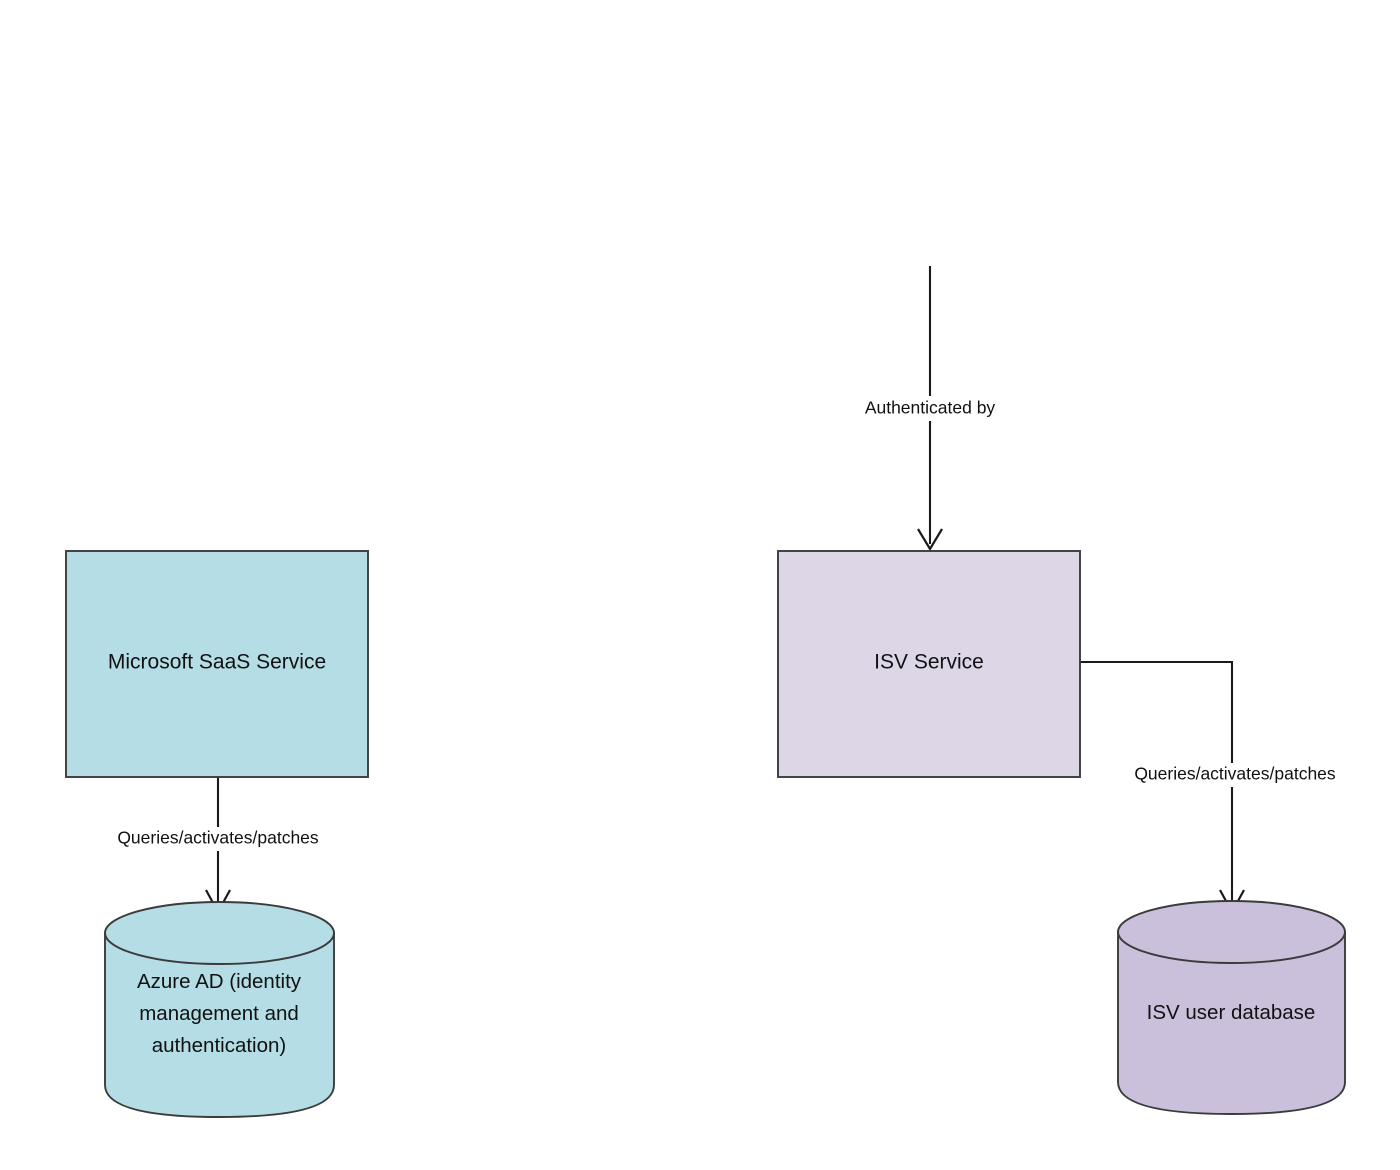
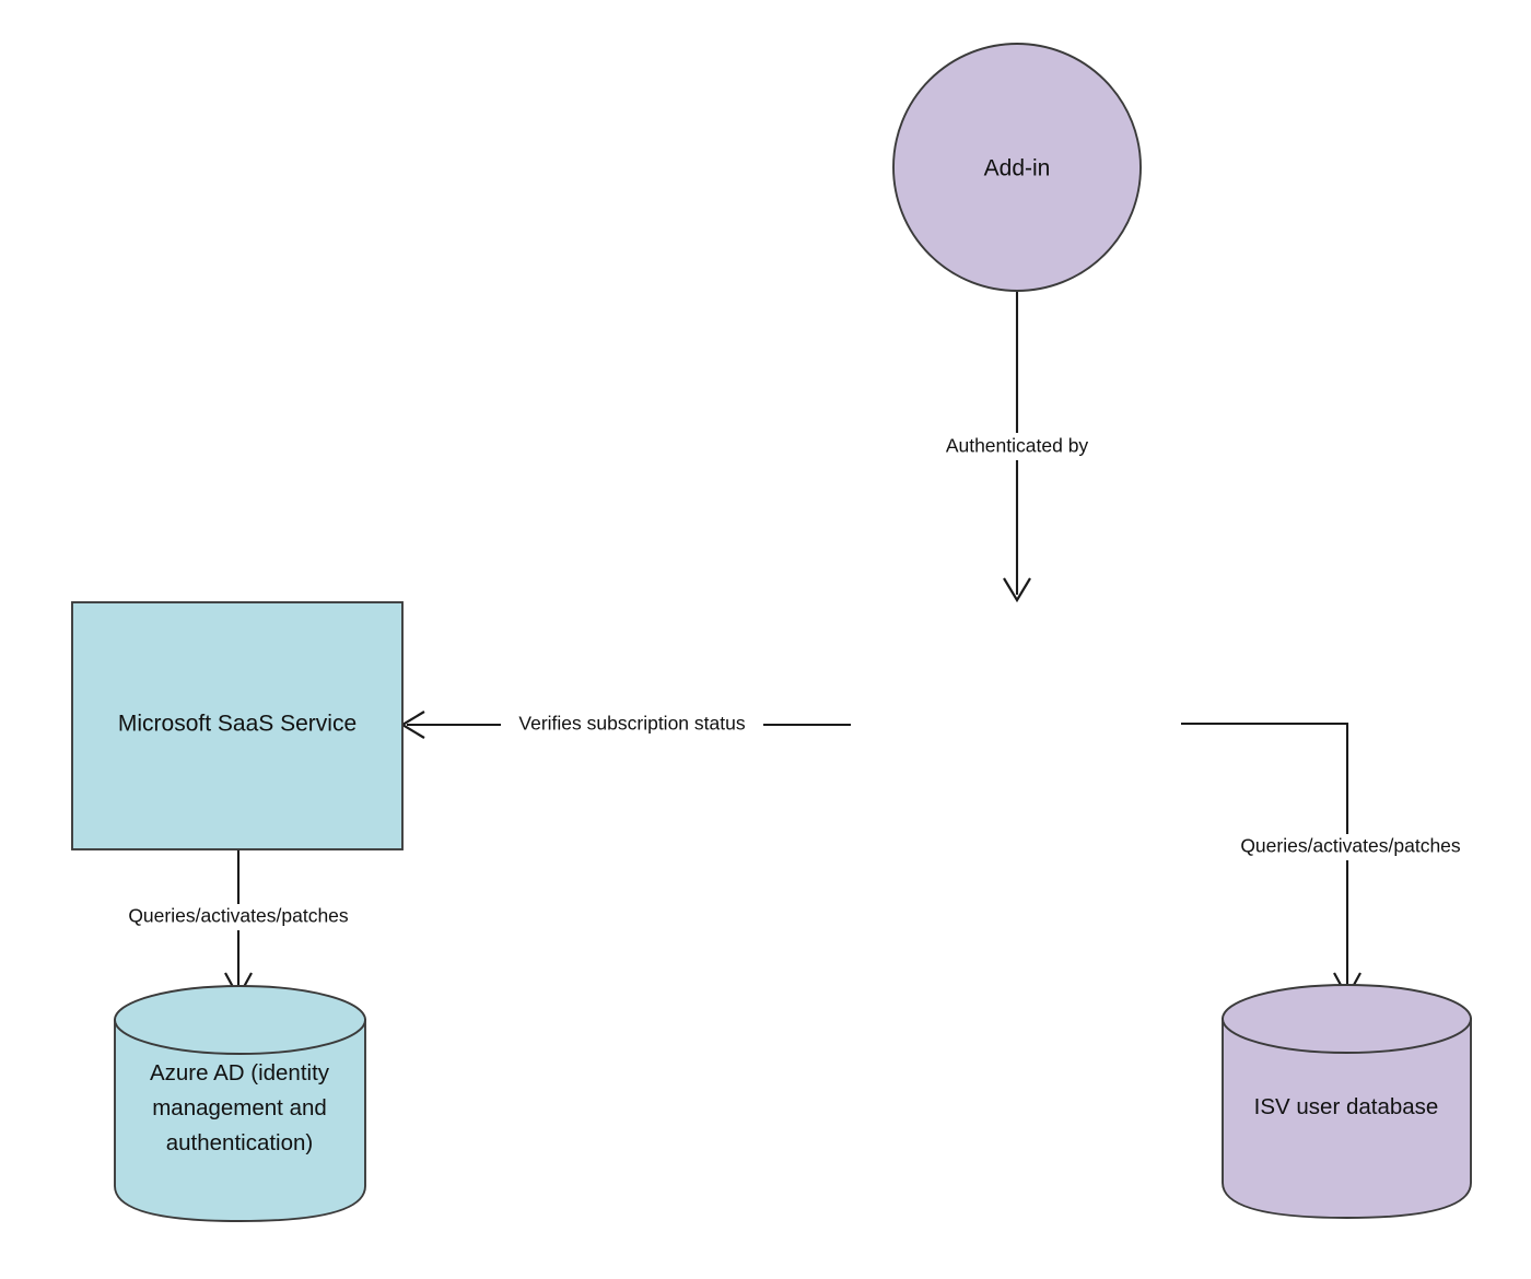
  Authenticated by
+ Verifies subscription status
  Queries/activates/patches
  Queries/activates/patches
+ Add-in
  Microsoft SaaS Service
- ISV Service
  Azure AD (identity
  management and
  authentication)
  ISV user database
